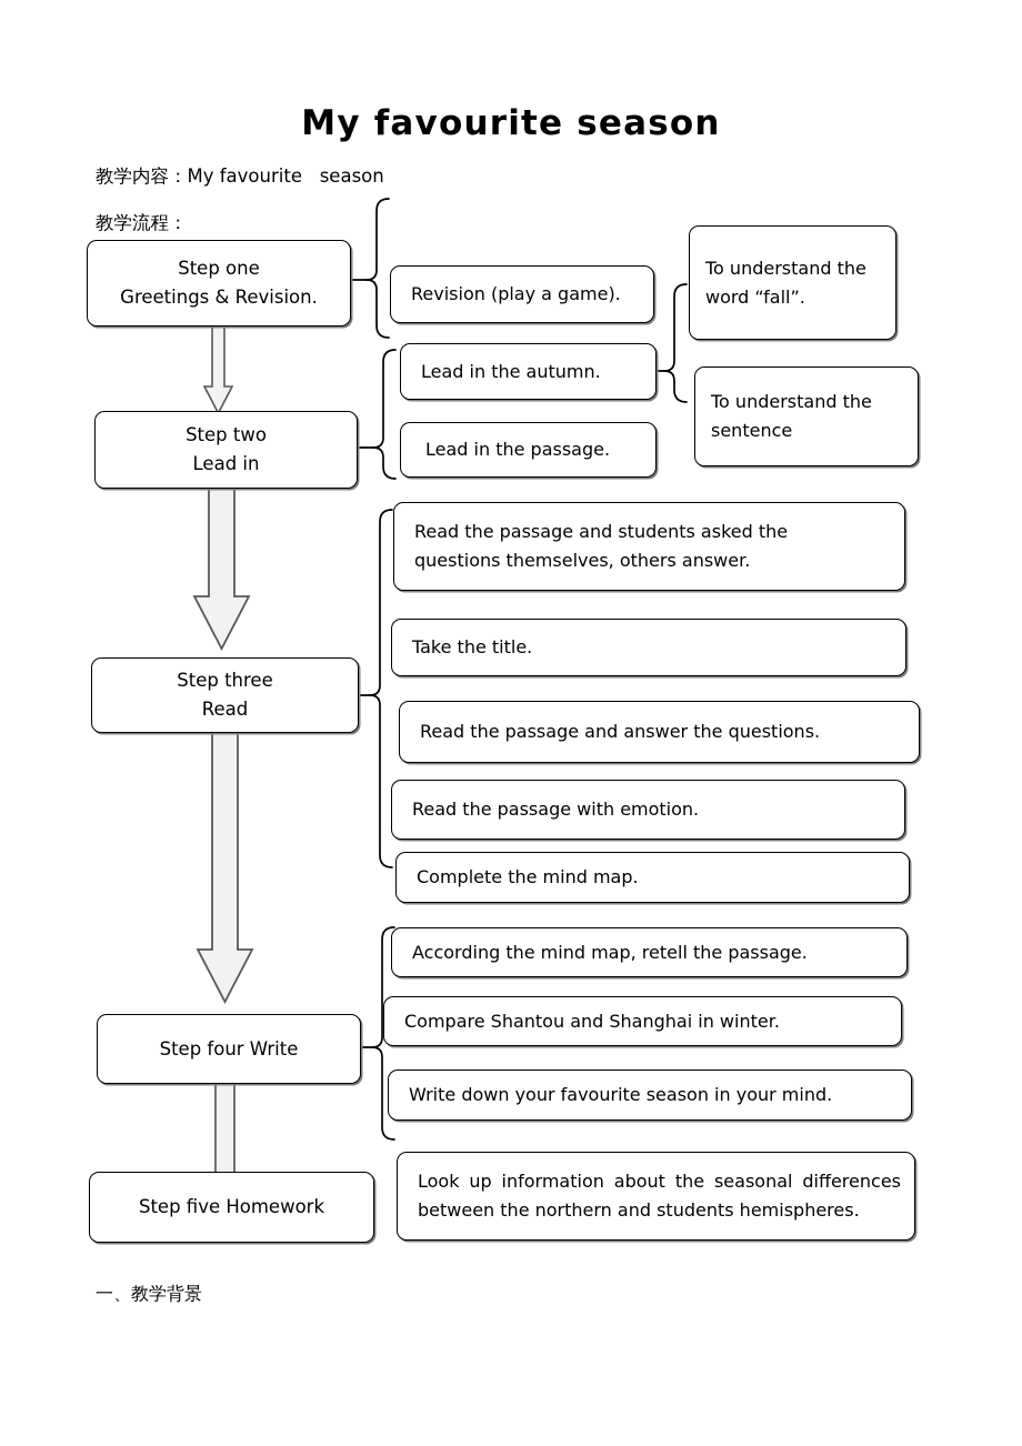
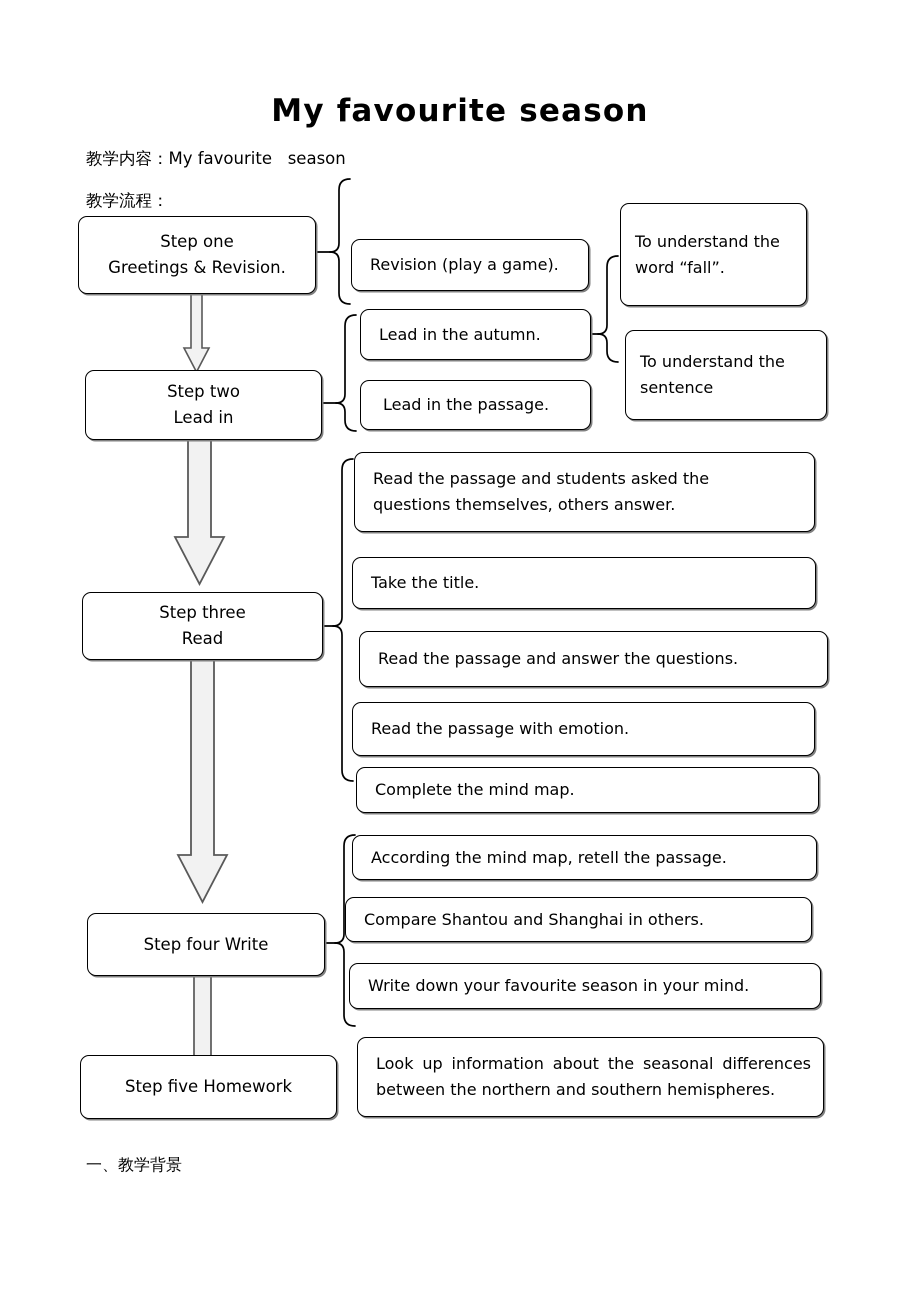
  My favourite season
  教学内容：My favourite season
  教学流程：
  一、教学背景
  Step one
  Greetings & Revision.
  Step two
  Lead in
  Step three
  Read
  Step four Write
  Step five Homework
  Revision (play a game).
  Lead in the autumn.
  Lead in the passage.
  To understand the
  word “fall”.
  To understand the
  sentence
  Read the passage and students asked the
  questions themselves, others answer.
  Take the title.
  Read the passage and answer the questions.
  Read the passage with emotion.
  Complete the mind map.
  According the mind map, retell the passage.
- Compare Shantou and Shanghai in winter.
+ Compare Shantou and Shanghai in others.
  Write down your favourite season in your mind.
- Look up information about the seasonal differences between the northern and students hemispheres.
+ Look up information about the seasonal differences between the northern and southern hemispheres.
